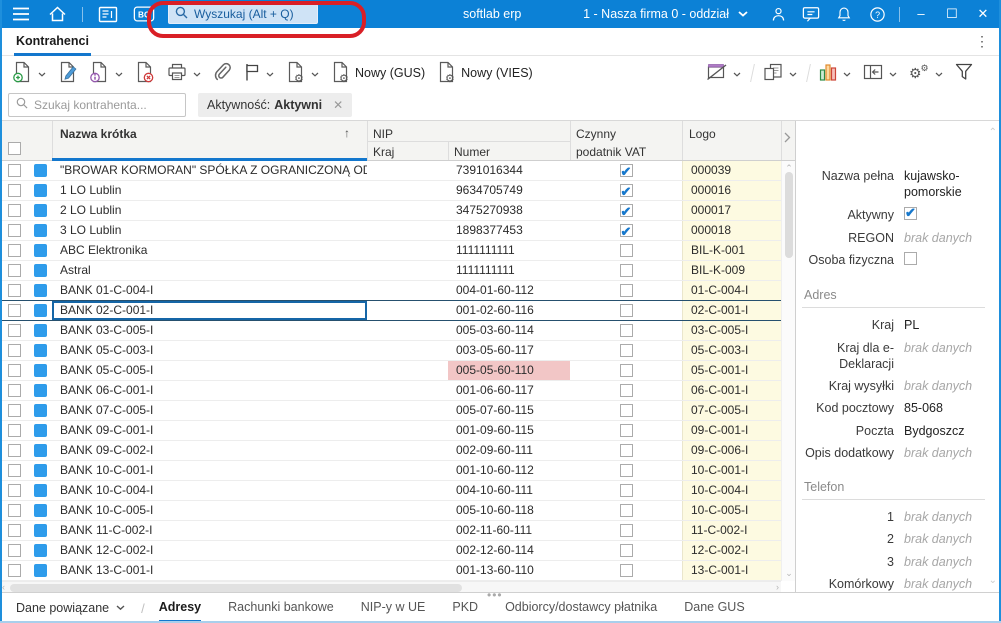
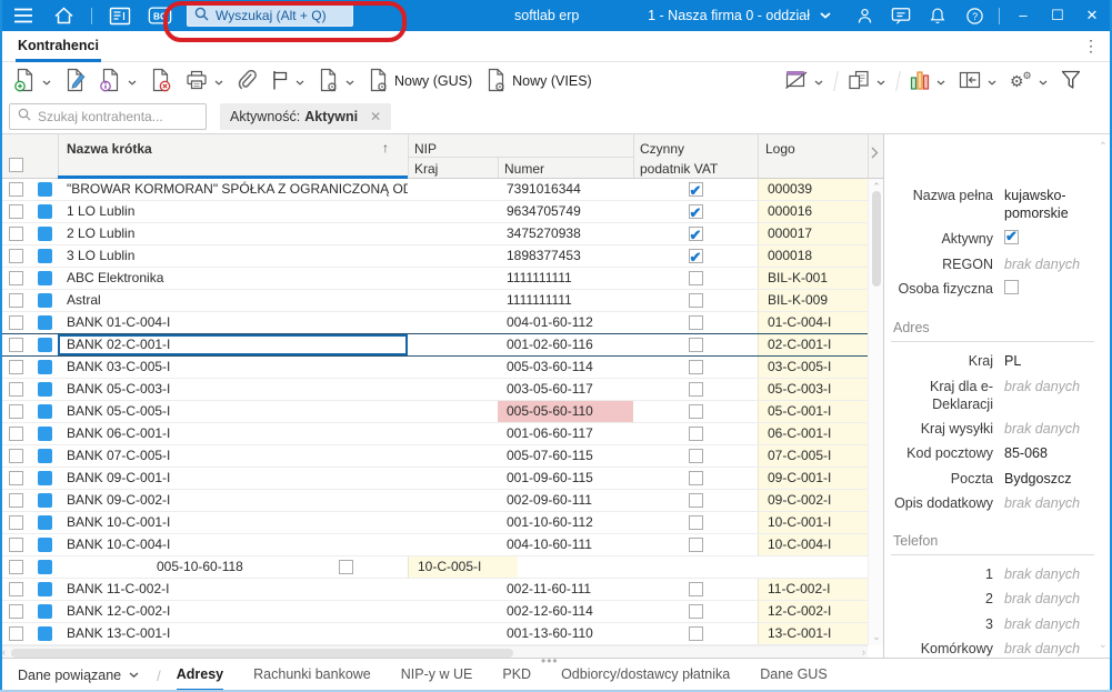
  BC
  Wyszukaj (Alt + Q)
  softlab erp
  1 - Nasza firma 0 - oddział
  ?
  –
  ☐
  ✕
  Kontrahenci
  ⋮
  ⚙
  ⚙
  Nowy (GUS)
  ⚙
  Nowy (VIES)
  ⚙
  ⚙
  Szukaj kontrahenta...
  Aktywność:
  Aktywni
  ✕
  Nazwa krótka
  ↑
  NIP
  Kraj
  Numer
  Czynny
  podatnik VAT
  Logo
  "BROWAR KORMORAN" SPÓŁKA Z OGRANICZONĄ O
  7391016344
  000039
  1 LO Lublin
  9634705749
  000016
  2 LO Lublin
  3475270938
  000017
  3 LO Lublin
  1898377453
  000018
  ABC Elektronika
  1111111111
  BIL-K-001
  Astral
  1111111111
  BIL-K-009
  BANK 01-C-004-I
  004-01-60-112
  01-C-004-I
  BANK 02-C-001-I
  001-02-60-116
  02-C-001-I
  BANK 03-C-005-I
  005-03-60-114
  03-C-005-I
  BANK 05-C-003-I
  003-05-60-117
  05-C-003-I
  BANK 05-C-005-I
  005-05-60-110
  05-C-001-I
  BANK 06-C-001-I
  001-06-60-117
  06-C-001-I
  BANK 07-C-005-I
  005-07-60-115
  07-C-005-I
  BANK 09-C-001-I
  001-09-60-115
  09-C-001-I
  BANK 09-C-002-I
  002-09-60-111
- 09-C-006-I
+ 09-C-002-I
  BANK 10-C-001-I
  001-10-60-112
  10-C-001-I
  BANK 10-C-004-I
  004-10-60-111
  10-C-004-I
- BANK 10-C-005-I
  005-10-60-118
  10-C-005-I
  BANK 11-C-002-I
  002-11-60-111
  11-C-002-I
  BANK 12-C-002-I
  002-12-60-114
  12-C-002-I
  BANK 13-C-001-I
  001-13-60-110
  13-C-001-I
  ⌃
  ⌄
  ‹
  ›
  Nazwa pełna
  kujawsko-pomorskie
  Aktywny
  REGON
  brak danych
  Osoba fizyczna
  Adres
  Kraj
  PL
  Kraj dla e-Deklaracji
  brak danych
  Kraj wysyłki
  brak danych
  Kod pocztowy
  85-068
  Poczta
  Bydgoszcz
  Opis dodatkowy
  brak danych
  Telefon
  1
  brak danych
  2
  brak danych
  3
  brak danych
  Komórkowy
  brak danych
  ⌃
  ⌄
  •••
  Dane powiązane
  /
  Adresy
  Rachunki bankowe
  NIP-y w UE
  PKD
  Odbiorcy/dostawcy płatnika
  Dane GUS
